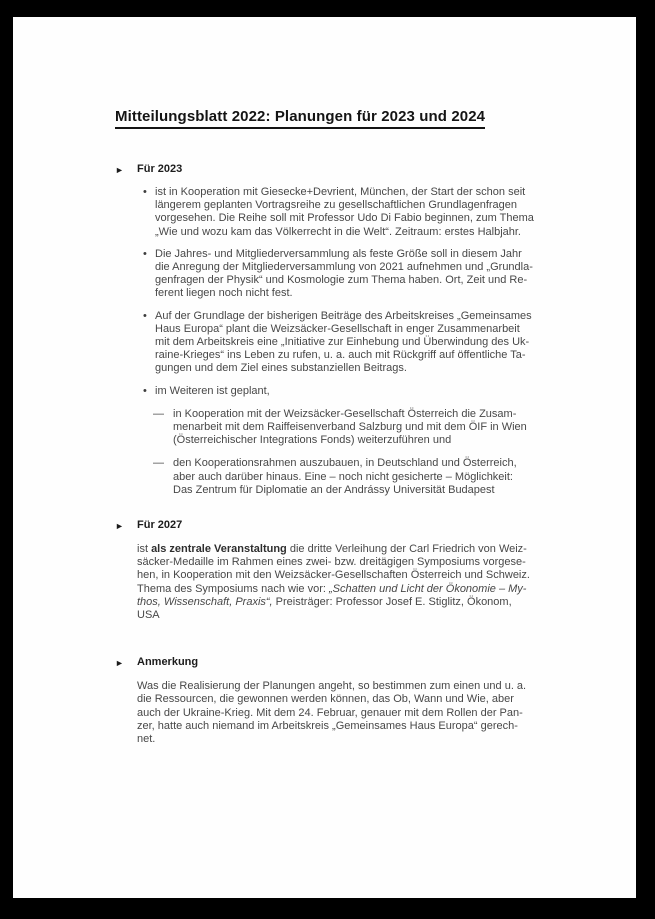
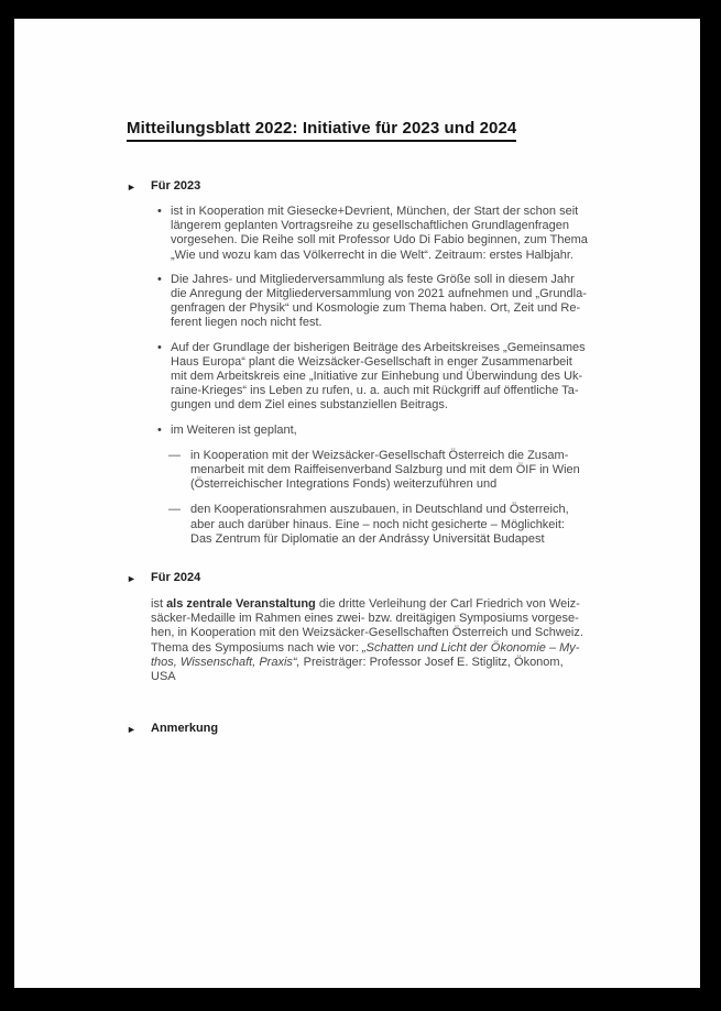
- Mitteilungsblatt 2022: Planungen für 2023 und 2024
+ Mitteilungsblatt 2022: Initiative für 2023 und 2024
  ►
  Für 2023
  •
  ist in Kooperation mit Giesecke+Devrient, München, der Start der schon seit
  längerem geplanten Vortragsreihe zu gesellschaftlichen Grundlagenfragen
  vorgesehen. Die Reihe soll mit Professor Udo Di Fabio beginnen, zum Thema
  „Wie und wozu kam das Völkerrecht in die Welt“. Zeitraum: erstes Halbjahr.
  •
  Die Jahres- und Mitgliederversammlung als feste Größe soll in diesem Jahr
  die Anregung der Mitgliederversammlung von 2021 aufnehmen und „Grundla-
  genfragen der Physik“ und Kosmologie zum Thema haben. Ort, Zeit und Re-
  ferent liegen noch nicht fest.
  •
  Auf der Grundlage der bisherigen Beiträge des Arbeitskreises „Gemeinsames
  Haus Europa“ plant die Weizsäcker-Gesellschaft in enger Zusammenarbeit
  mit dem Arbeitskreis eine „Initiative zur Einhebung und Überwindung des Uk-
  raine-Krieges“ ins Leben zu rufen, u. a. auch mit Rückgriff auf öffentliche Ta-
  gungen und dem Ziel eines substanziellen Beitrags.
  •
  im Weiteren ist geplant,
  —
  in Kooperation mit der Weizsäcker-Gesellschaft Österreich die Zusam-
  menarbeit mit dem Raiffeisenverband Salzburg und mit dem ÖIF in Wien
  (Österreichischer Integrations Fonds) weiterzuführen und
  —
  den Kooperationsrahmen auszubauen, in Deutschland und Österreich,
  aber auch darüber hinaus. Eine – noch nicht gesicherte – Möglichkeit:
  Das Zentrum für Diplomatie an der Andrássy Universität Budapest
  ►
- Für 2027
+ Für 2024
  ist als zentrale Veranstaltung die dritte Verleihung der Carl Friedrich von Weiz-
  säcker-Medaille im Rahmen eines zwei- bzw. dreitägigen Symposiums vorgese-
  hen, in Kooperation mit den Weizsäcker-Gesellschaften Österreich und Schweiz.
  Thema des Symposiums nach wie vor: „Schatten und Licht der Ökonomie – My-
  thos, Wissenschaft, Praxis“, Preisträger: Professor Josef E. Stiglitz, Ökonom,
  USA
  ►
  Anmerkung
- Was die Realisierung der Planungen angeht, so bestimmen zum einen und u. a.
- die Ressourcen, die gewonnen werden können, das Ob, Wann und Wie, aber
- auch der Ukraine-Krieg. Mit dem 24. Februar, genauer mit dem Rollen der Pan-
- zer, hatte auch niemand im Arbeitskreis „Gemeinsames Haus Europa“ gerech-
- net.
